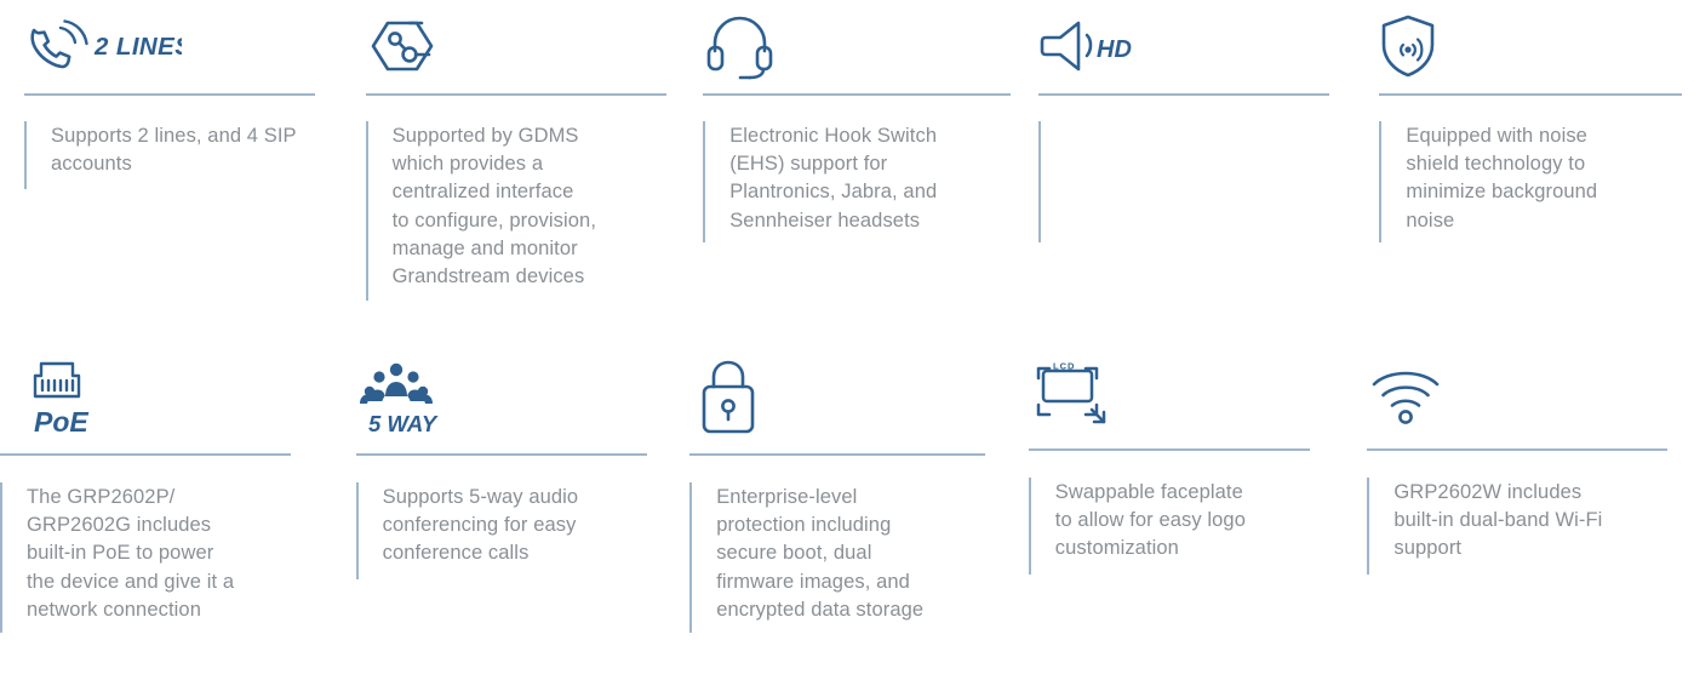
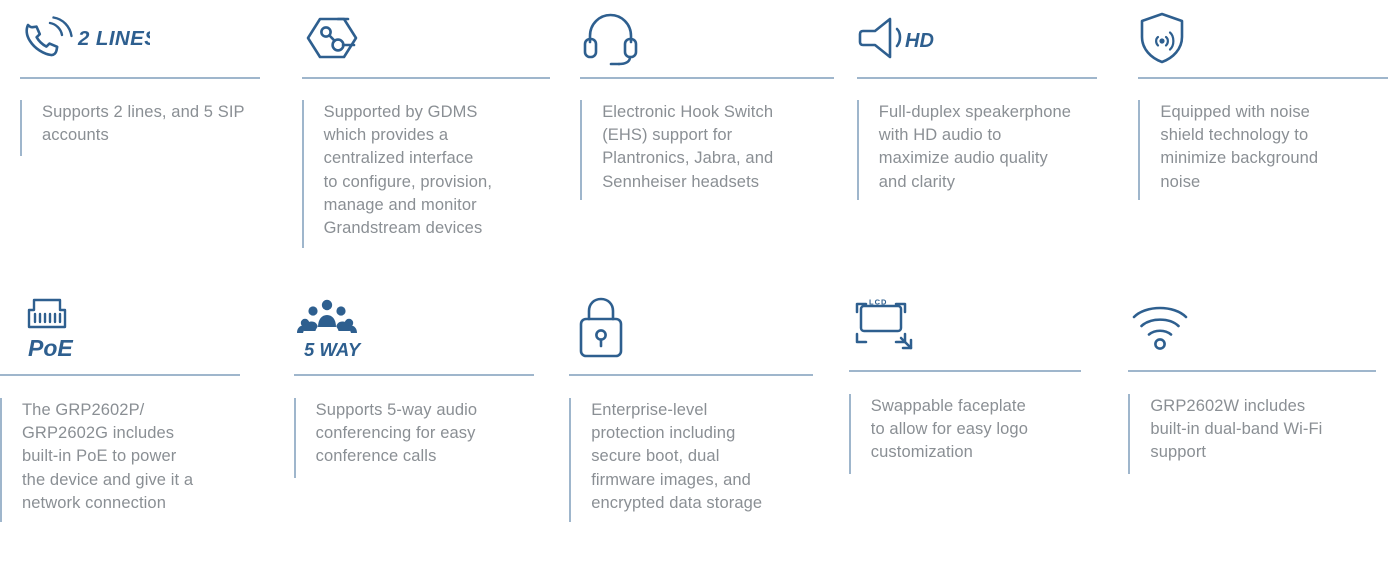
  2 LINE
- Supports 2 lines, and 4 SIP accounts
+ Supports 2 lines, and 5 SIP accounts
  Supported by GDMS
  which provides a
  centralized interface
  to configure, provision,
  manage and monitor
  Grandstream devices
  Electronic Hook Switch
  (EHS) support for
  Plantronics, Jabra, and
  Sennheiser headsets
  HD
+ Full-duplex speakerphone
+ with HD audio to
+ maximize audio quality
+ and clarity
  Equipped with noise
  shield technology to
  minimize background
  noise
  PoE
  The GRP2602P/
  GRP2602G includes
  built-in PoE to power
  the device and give it a
  network connection
  5 WAY
  Supports 5-way audio
  conferencing for easy
  conference calls
  Enterprise-level
  protection including
  secure boot, dual
  firmware images, and
  encrypted data storage
  LCD
  Swappable faceplate
  to allow for easy logo
  customization
  GRP2602W includes
  built-in dual-band Wi-Fi
  support
